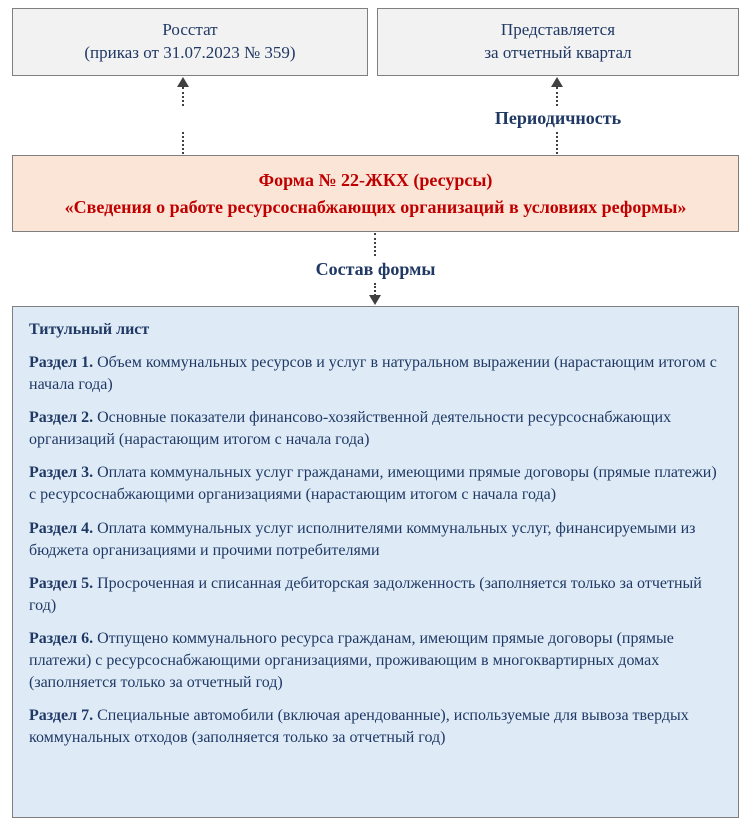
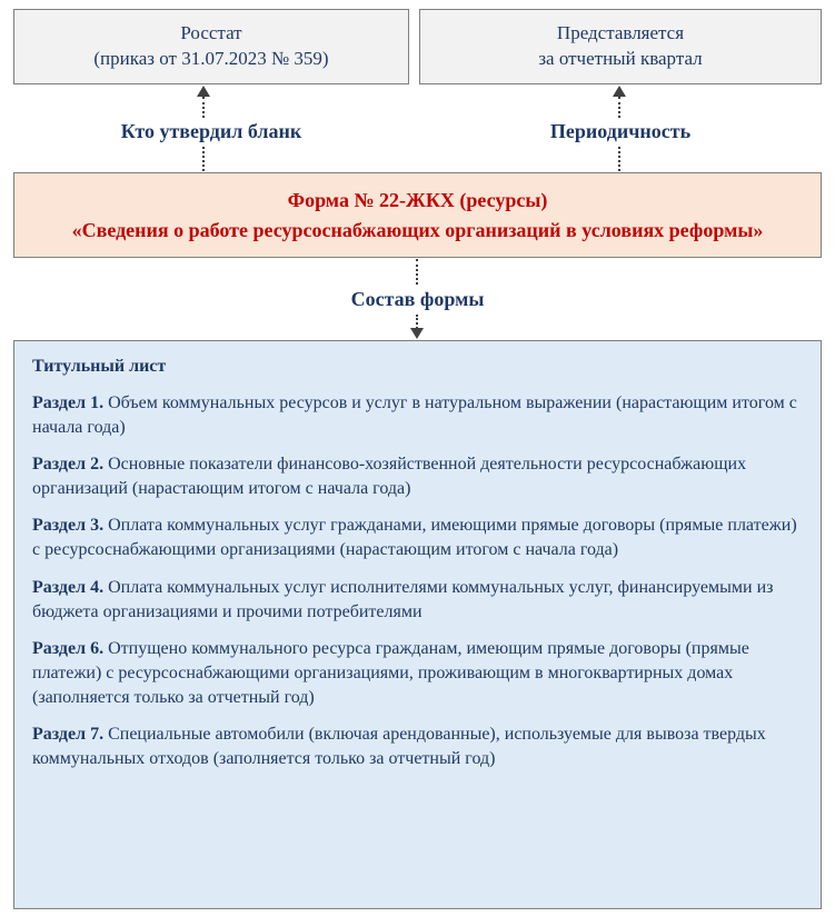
  Росстат
  (приказ от 31.07.2023 № 359)
  Представляется
  за отчетный квартал
+ Кто утвердил бланк
  Периодичность
  Форма № 22-ЖКХ (ресурсы)
  «Сведения о работе ресурсоснабжающих организаций в условиях реформы»
  Состав формы
  Титульный лист
  Раздел 1. Объем коммунальных ресурсов и услуг в натуральном выражении (нарастающим итогом с начала года)
  Раздел 2. Основные показатели финансово-хозяйственной деятельности ресурсоснабжающих организаций (нарастающим итогом с начала года)
  Раздел 3. Оплата коммунальных услуг гражданами, имеющими прямые договоры (прямые платежи) с ресурсоснабжающими организациями (нарастающим итогом с начала года)
  Раздел 4. Оплата коммунальных услуг исполнителями коммунальных услуг, финансируемыми из бюджета организациями и прочими потребителями
- Раздел 5. Просроченная и списанная дебиторская задолженность (заполняется только за отчетный год)
  Раздел 6. Отпущено коммунального ресурса гражданам, имеющим прямые договоры (прямые платежи) с ресурсоснабжающими организациями, проживающим в многоквартирных домах (заполняется только за отчетный год)
  Раздел 7. Специальные автомобили (включая арендованные), используемые для вывоза твердых коммунальных отходов (заполняется только за отчетный год)
